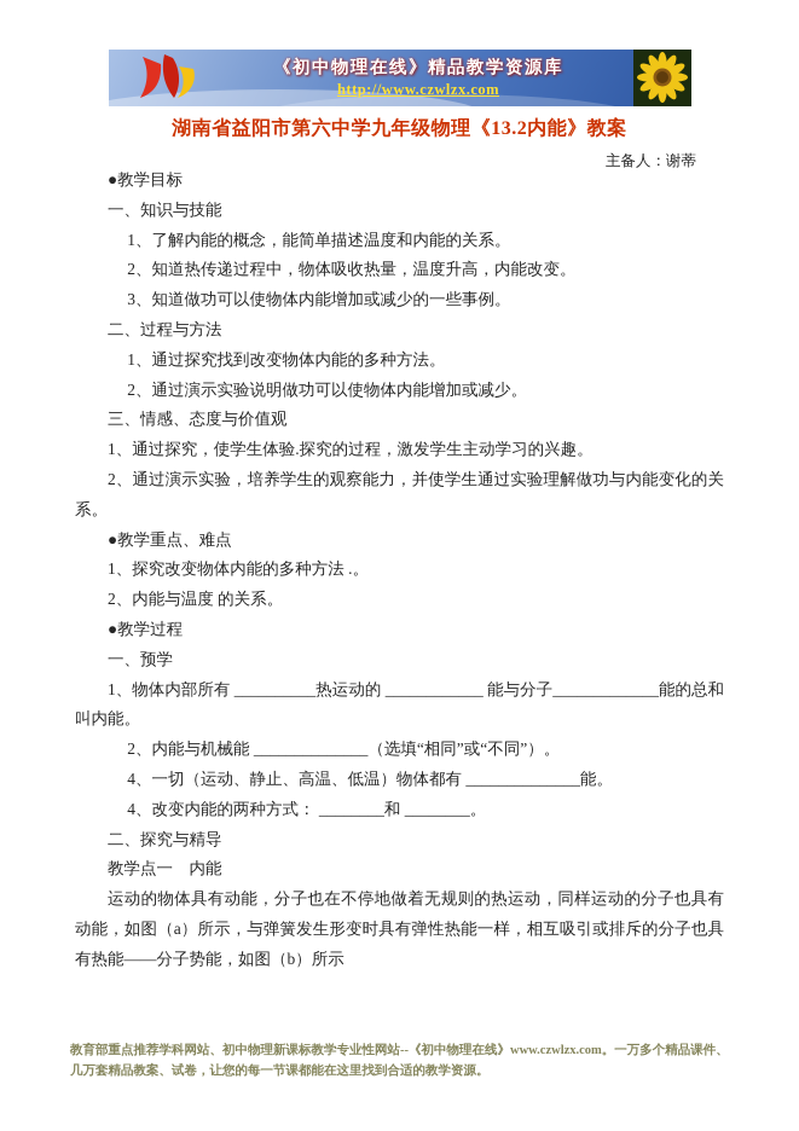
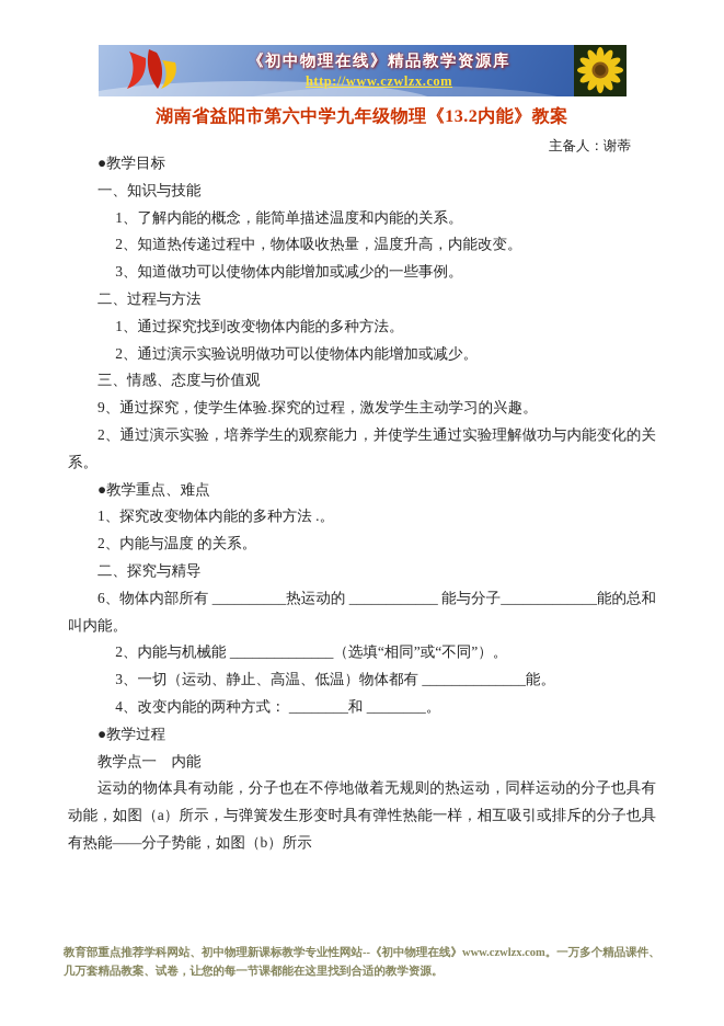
  《初中物理在线》精品教学资源库
  http://www.czwlzx.com
  湖南省益阳市第六中学九年级物理《13.2内能》教案
  主备人：谢蒂
  ●教学目标
  一、知识与技能
  1、了解内能的概念，能简单描述温度和内能的关系。
  2、知道热传递过程中，物体吸收热量，温度升高，内能改变。
  3、知道做功可以使物体内能增加或减少的一些事例。
  二、过程与方法
  1、通过探究找到改变物体内能的多种方法。
  2、通过演示实验说明做功可以使物体内能增加或减少。
  三、情感、态度与价值观
- 1、通过探究，使学生体验.探究的过程，激发学生主动学习的兴趣。
+ 9、通过探究，使学生体验.探究的过程，激发学生主动学习的兴趣。
  2、通过演示实验，培养学生的观察能力，并使学生通过实验理解做功与内能变化的关系。
  ●教学重点、难点
  1、探究改变物体内能的多种方法 .。
  2、内能与温度 的关系。
- ●教学过程
+ 二、探究与精导
- 一、预学
- 1、物体内部所有 __________热运动的 ____________ 能与分子_____________能的总和叫内能。
+ 6、物体内部所有 __________热运动的 ____________ 能与分子_____________能的总和叫内能。
  2、内能与机械能 ______________（选填“相同”或“不同”）。
- 4、一切（运动、静止、高温、低温）物体都有 ______________能。
+ 3、一切（运动、静止、高温、低温）物体都有 ______________能。
  4、改变内能的两种方式： ________和 ________。
- 二、探究与精导
+ ●教学过程
  教学点一 内能
  运动的物体具有动能，分子也在不停地做着无规则的热运动，同样运动的分子也具有动能，如图（a）所示，与弹簧发生形变时具有弹性热能一样，相互吸引或排斥的分子也具有热能――分子势能，如图（b）所示
  教育部重点推荐学科网站、初中物理新课标教学专业性网站--《初中物理在线》www.czwlzx.com。一万多个精品课件、几万套精品教案、试卷，让您的每一节课都能在这里找到合适的教学资源。
